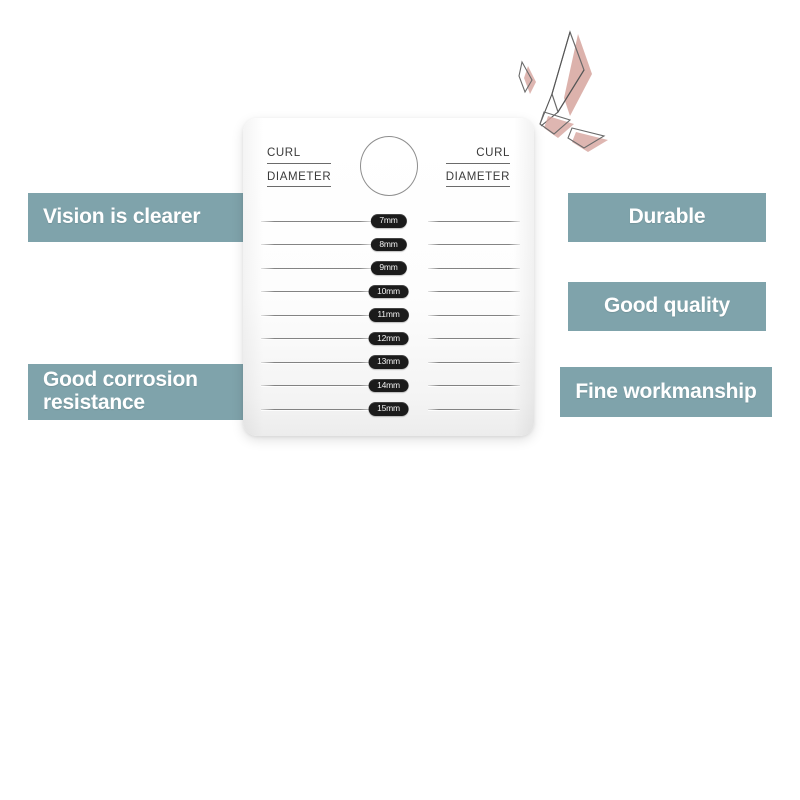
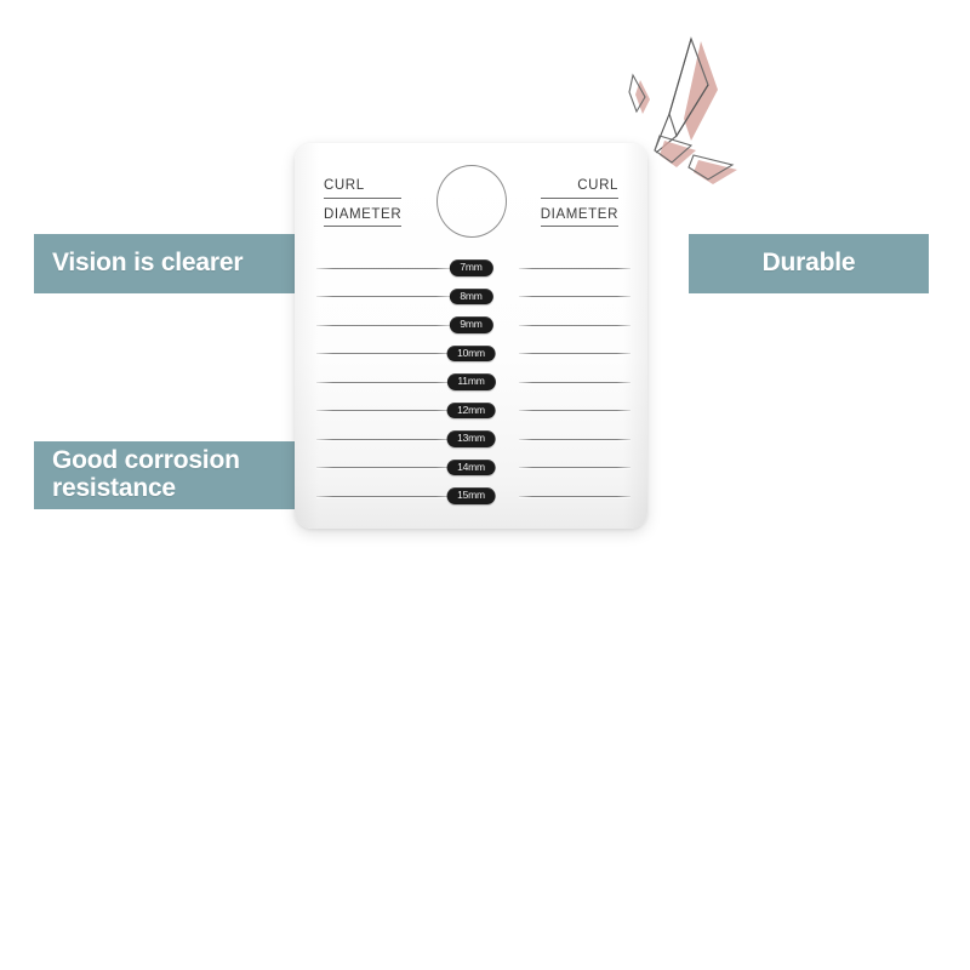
  Vision is clearer
  Good corrosion
  resistance
  Durable
- Good quality
- Fine workmanship
